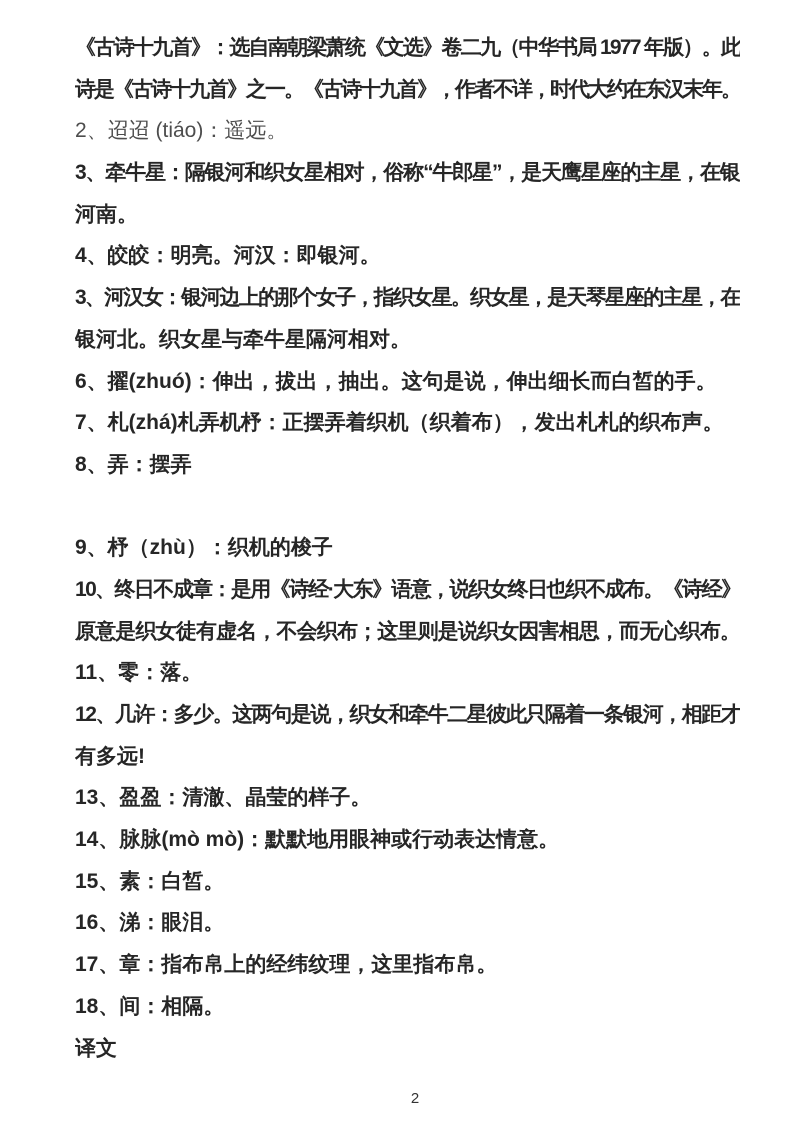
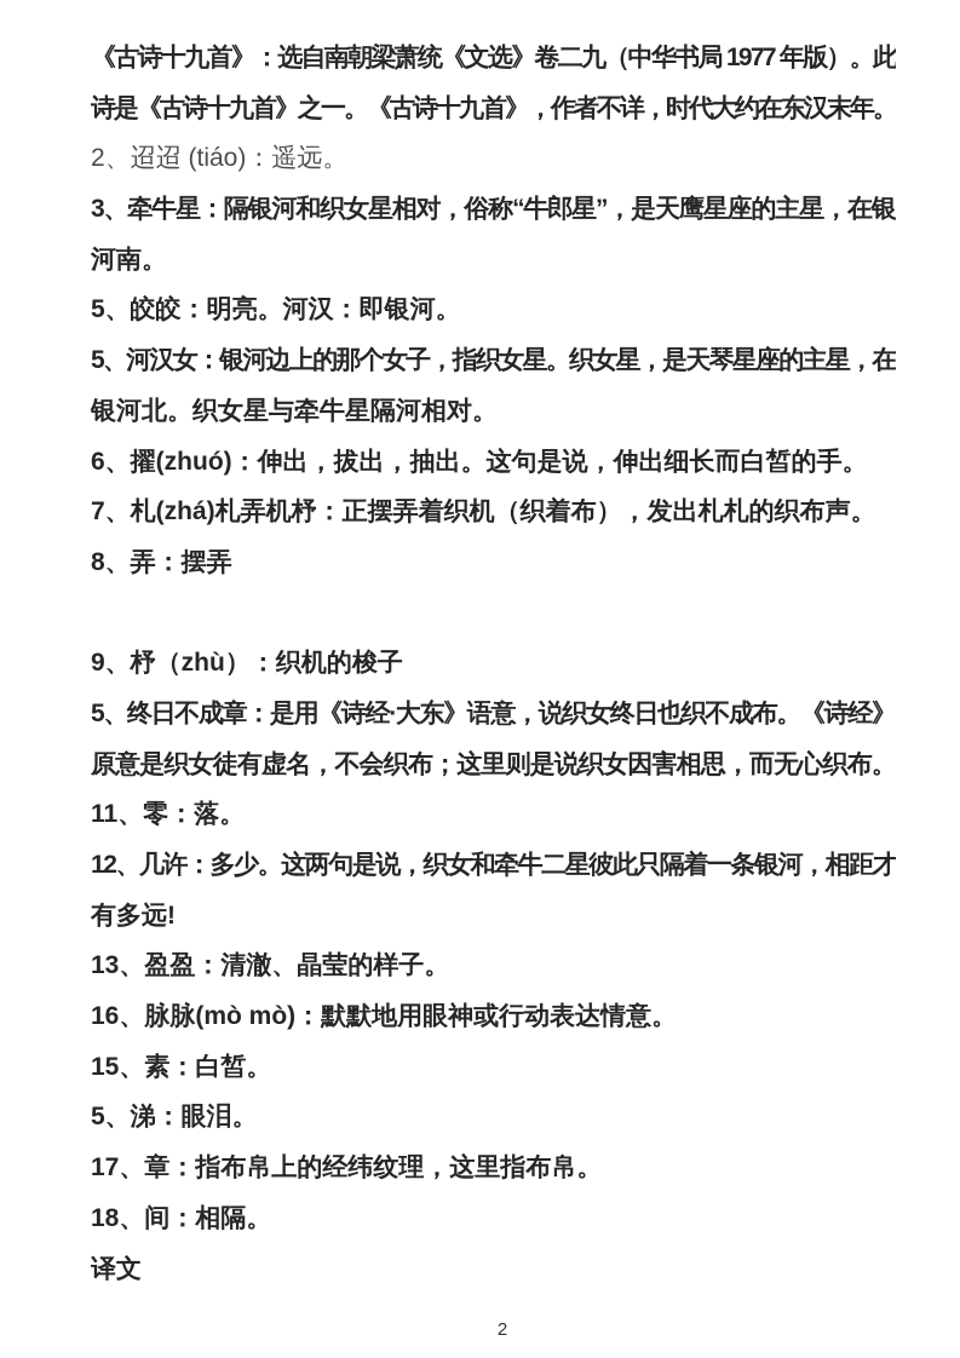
  《古诗十九首》：选自南朝梁萧统《文选》卷二九（中华书局 1977 年版）。此
  诗是《古诗十九首》之一。《古诗十九首》，作者不详，时代大约在东汉末年。
  2、迢迢 (tiáo)：遥远。
  3、牵牛星：隔银河和织女星相对，俗称“牛郎星”，是天鹰星座的主星，在银
  河南。
- 4、皎皎：明亮。河汉：即银河。
+ 5、皎皎：明亮。河汉：即银河。
- 3、河汉女：银河边上的那个女子，指织女星。织女星，是天琴星座的主星，在
+ 5、河汉女：银河边上的那个女子，指织女星。织女星，是天琴星座的主星，在
  银河北。织女星与牵牛星隔河相对。
  6、擢(zhuó)：伸出，拔出，抽出。这句是说，伸出细长而白皙的手。
  7、札(zhá)札弄机杼：正摆弄着织机（织着布），发出札札的织布声。
  8、弄：摆弄
  9、杼（zhù）：织机的梭子
- 10、终日不成章：是用《诗经·大东》语意，说织女终日也织不成布。《诗经》
+ 5、终日不成章：是用《诗经·大东》语意，说织女终日也织不成布。《诗经》
  原意是织女徒有虚名，不会织布；这里则是说织女因害相思，而无心织布。
  11、零：落。
  12、几许：多少。这两句是说，织女和牵牛二星彼此只隔着一条银河，相距才
  有多远!
  13、盈盈：清澈、晶莹的样子。
- 14、脉脉(mò mò)：默默地用眼神或行动表达情意。
+ 16、脉脉(mò mò)：默默地用眼神或行动表达情意。
  15、素：白皙。
- 16、涕：眼泪。
+ 5、涕：眼泪。
  17、章：指布帛上的经纬纹理，这里指布帛。
  18、间：相隔。
  译文
  2
